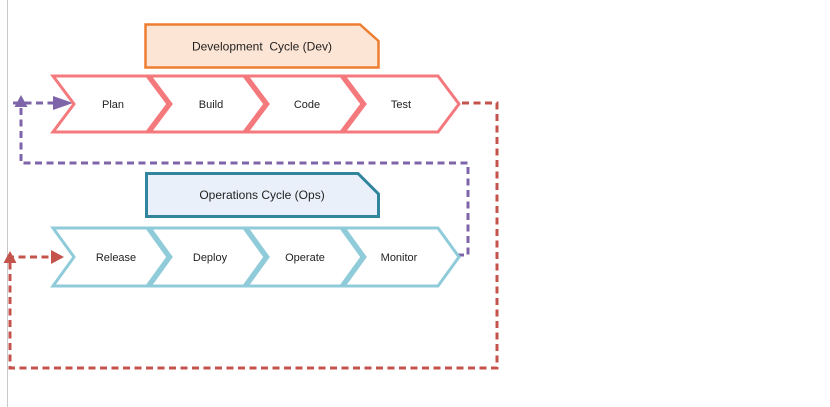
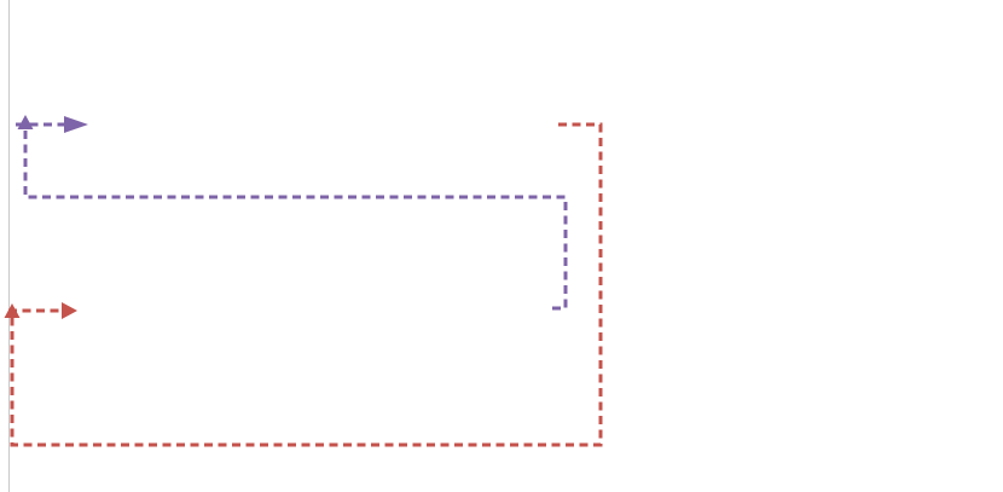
- Development Cycle (Dev)
- Plan
- Build
- Code
- Test
- Operations Cycle (Ops)
- Release
- Deploy
- Operate
- Monitor
